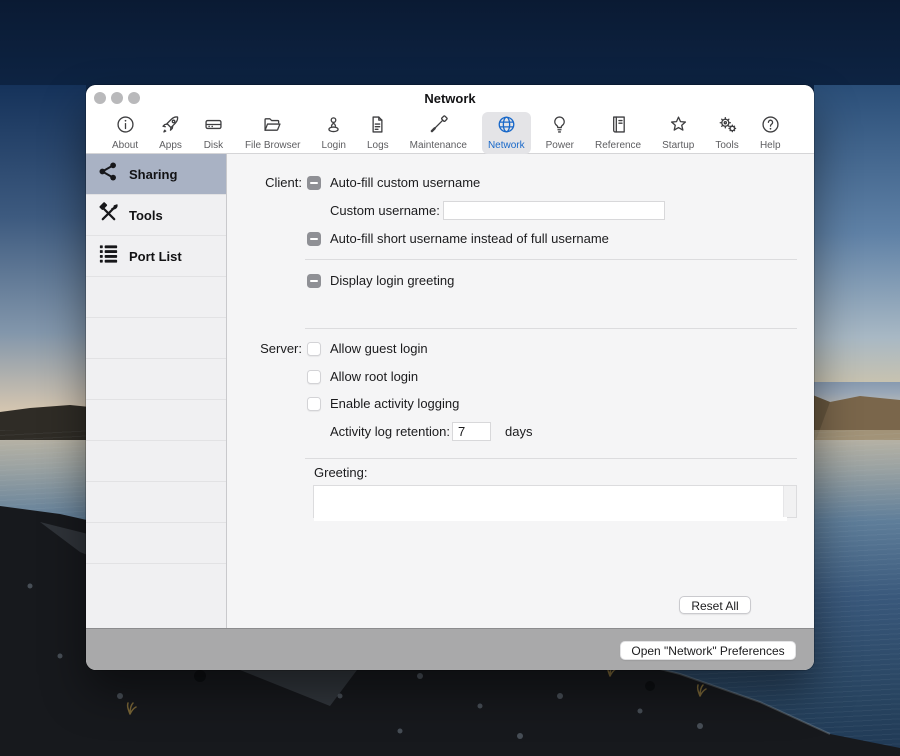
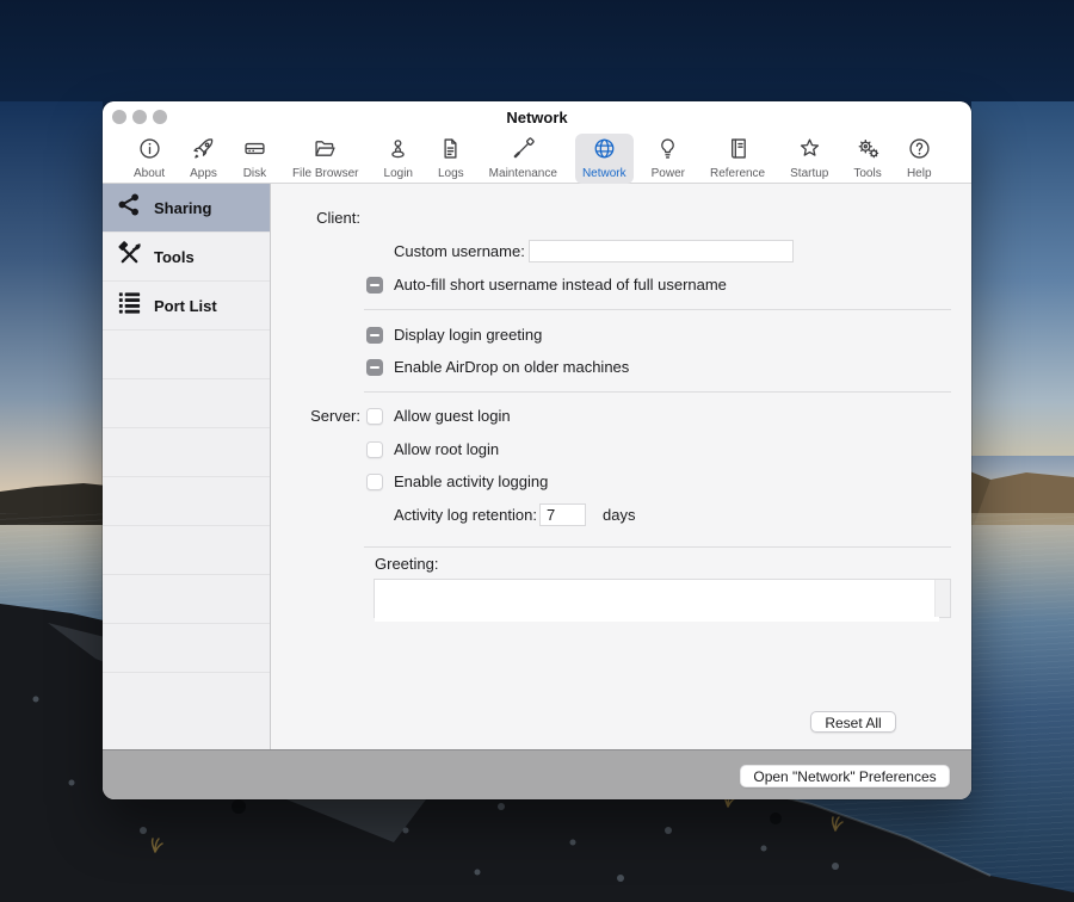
  Network
  About
  Apps
  Disk
  File Browser
  Login
  Logs
  Maintenance
  Network
  Power
  Reference
  Startup
  Tools
  Help
  Sharing
  Tools
  Port List
  Client:
- Auto-fill custom username
  Custom username:
  Auto-fill short username instead of full username
  Display login greeting
+ Enable AirDrop on older machines
  Server:
  Allow guest login
  Allow root login
  Enable activity logging
  Activity log retention:
  7
  days
  Greeting:
  Reset All
  Open "Network" Preferences
